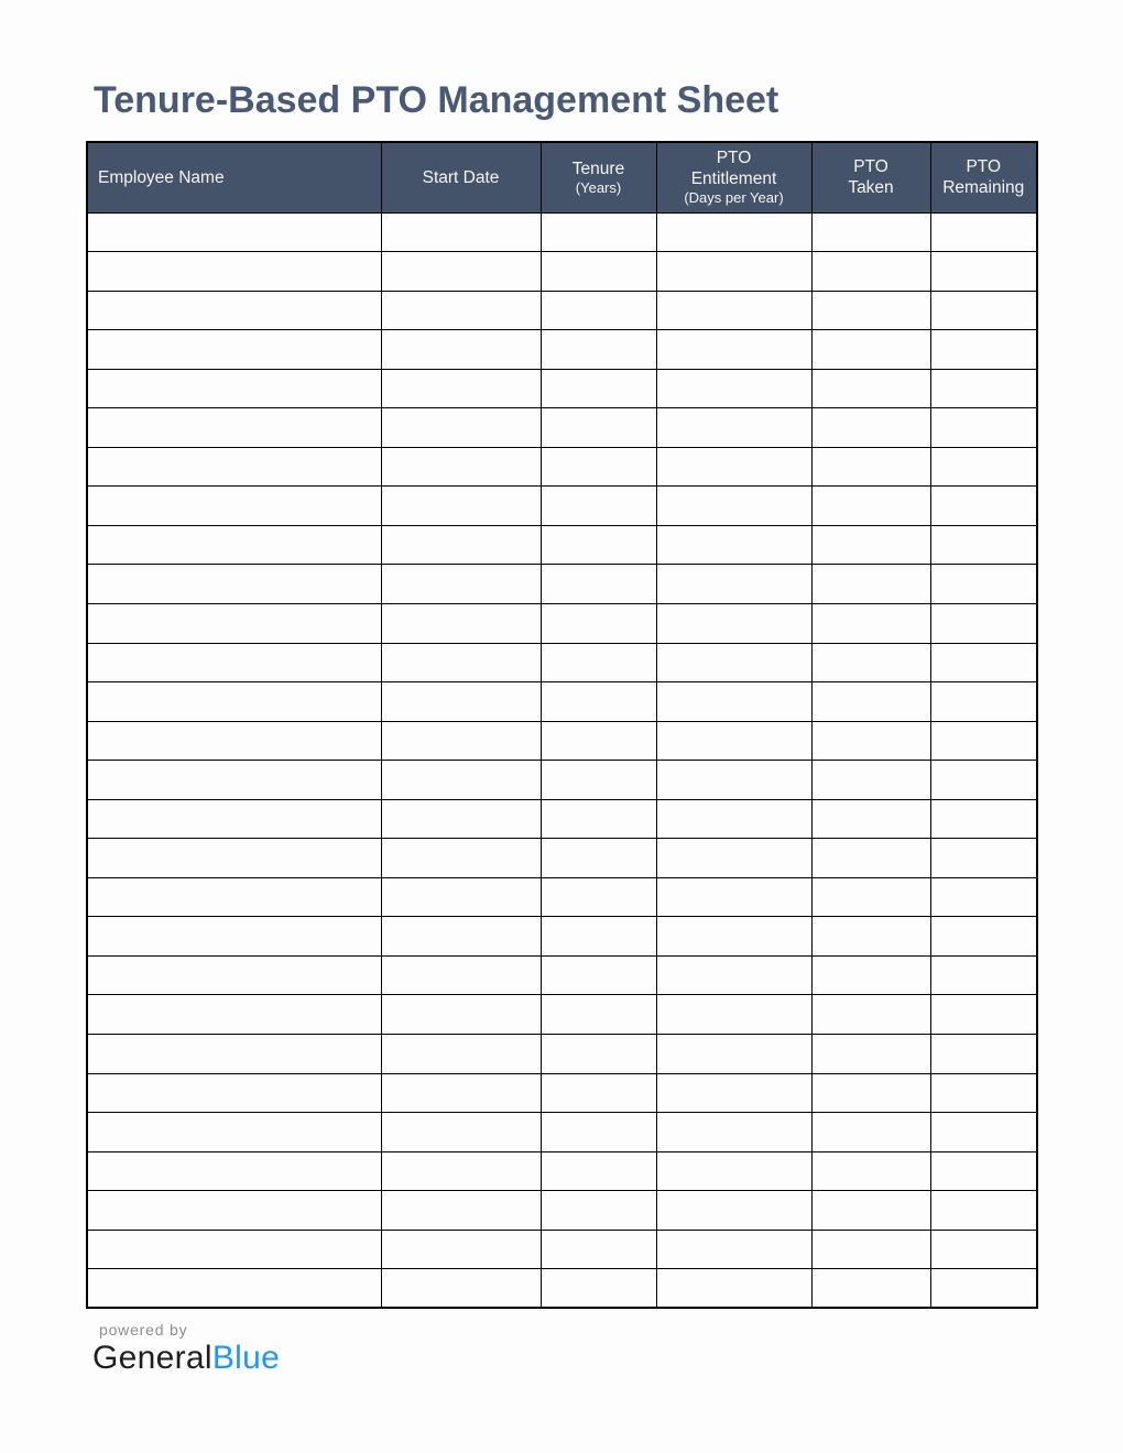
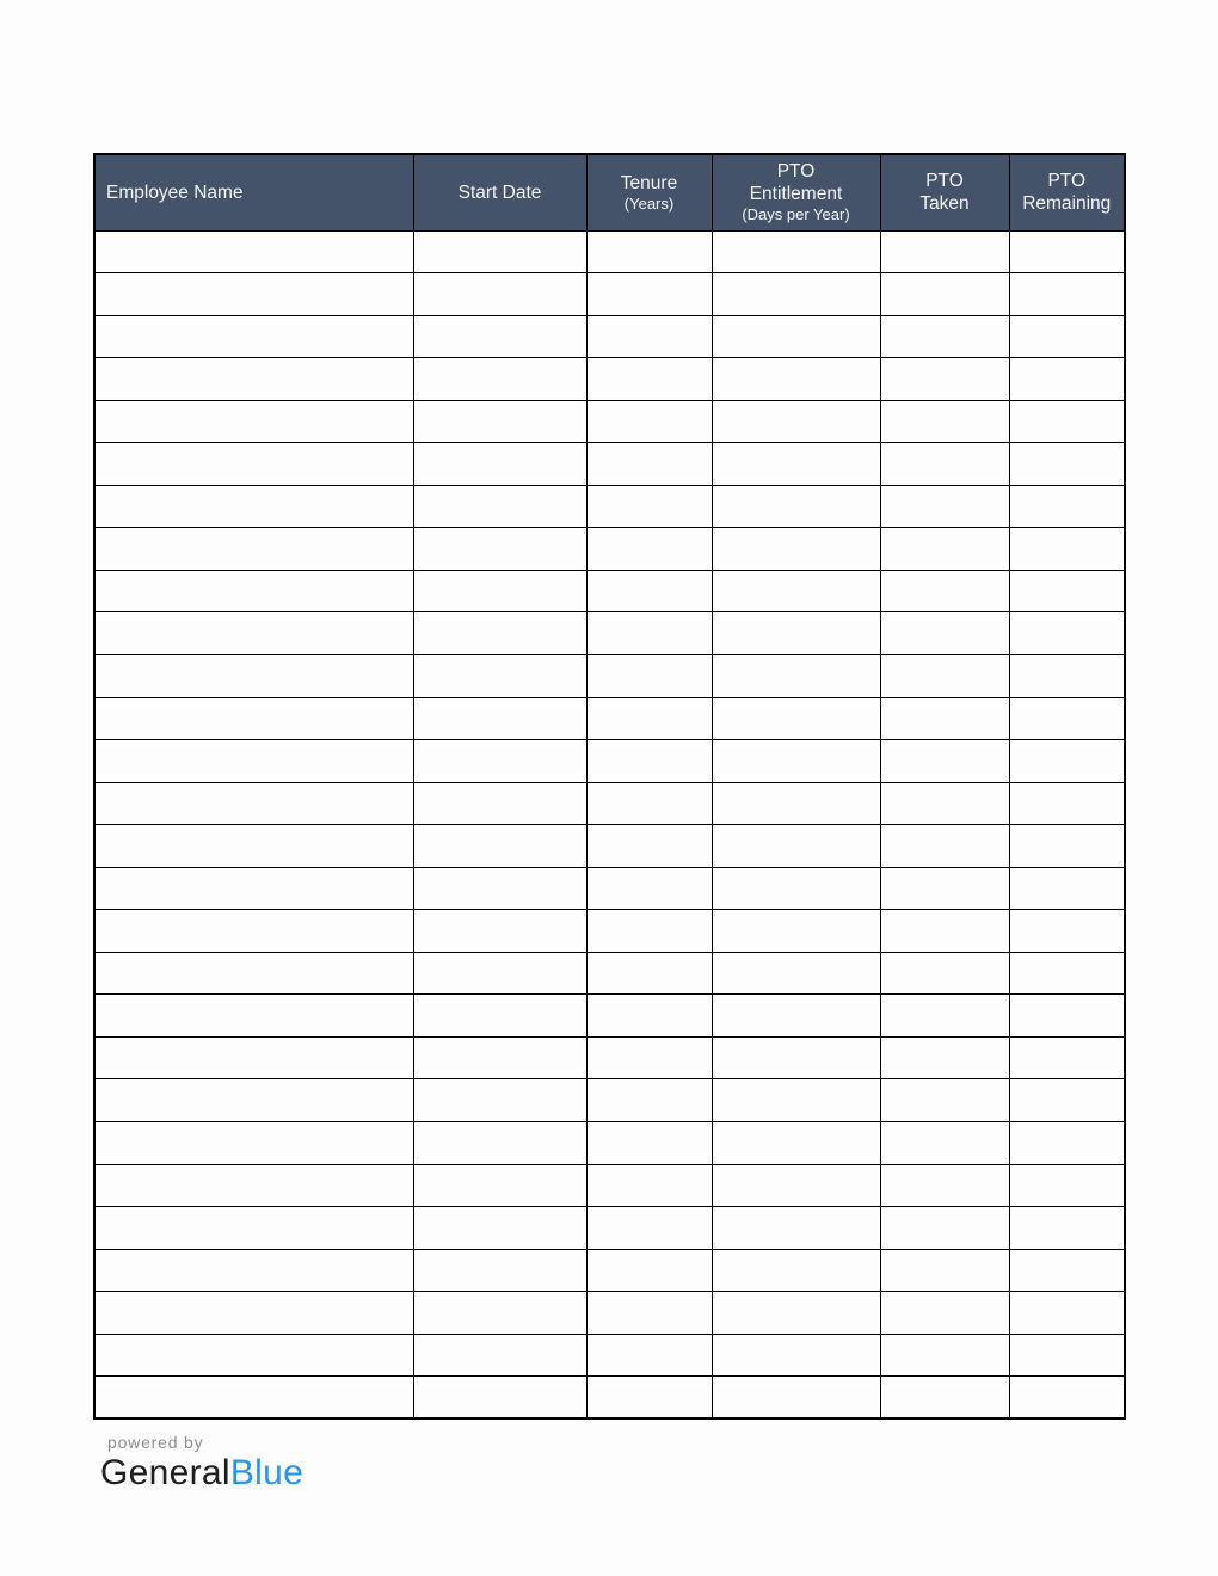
- Tenure-Based PTO Management Sheet
  Employee Name	Start Date	Tenure(Years)	PTOEntitlement(Days per Year)	PTOTaken	PTORemaining
  powered by
  GeneralBlue
